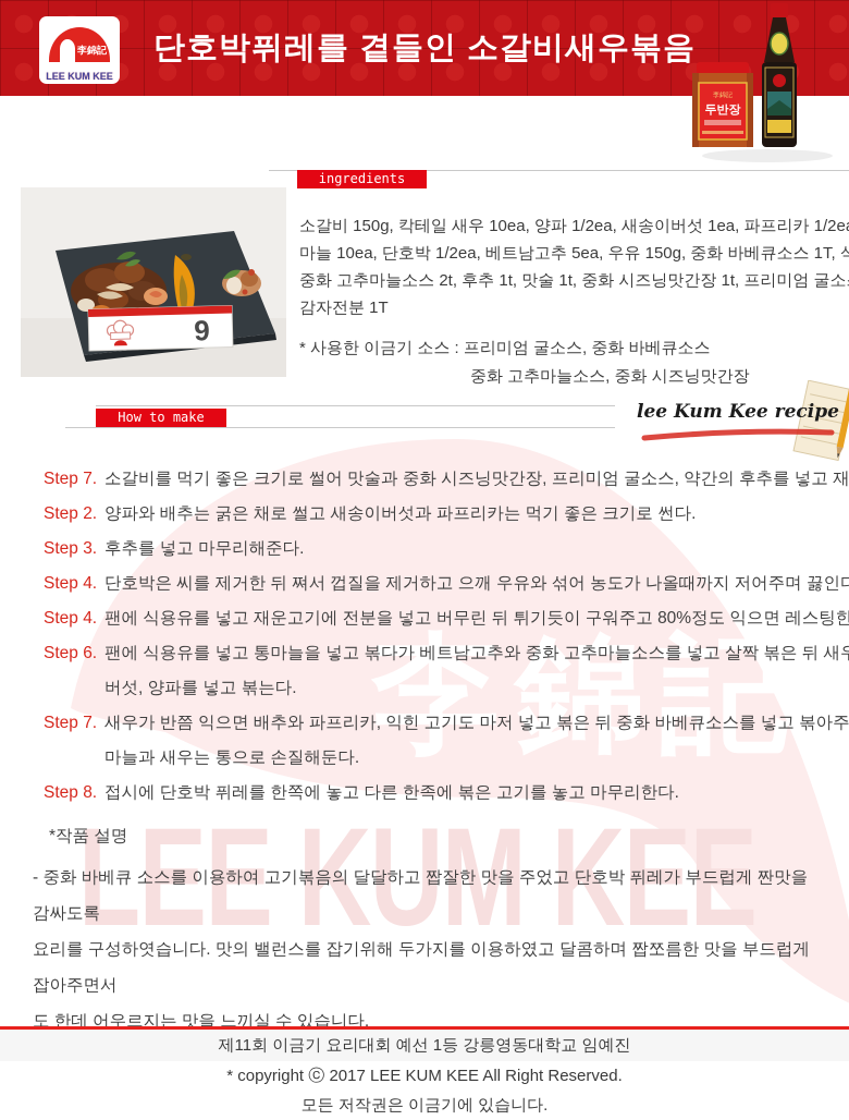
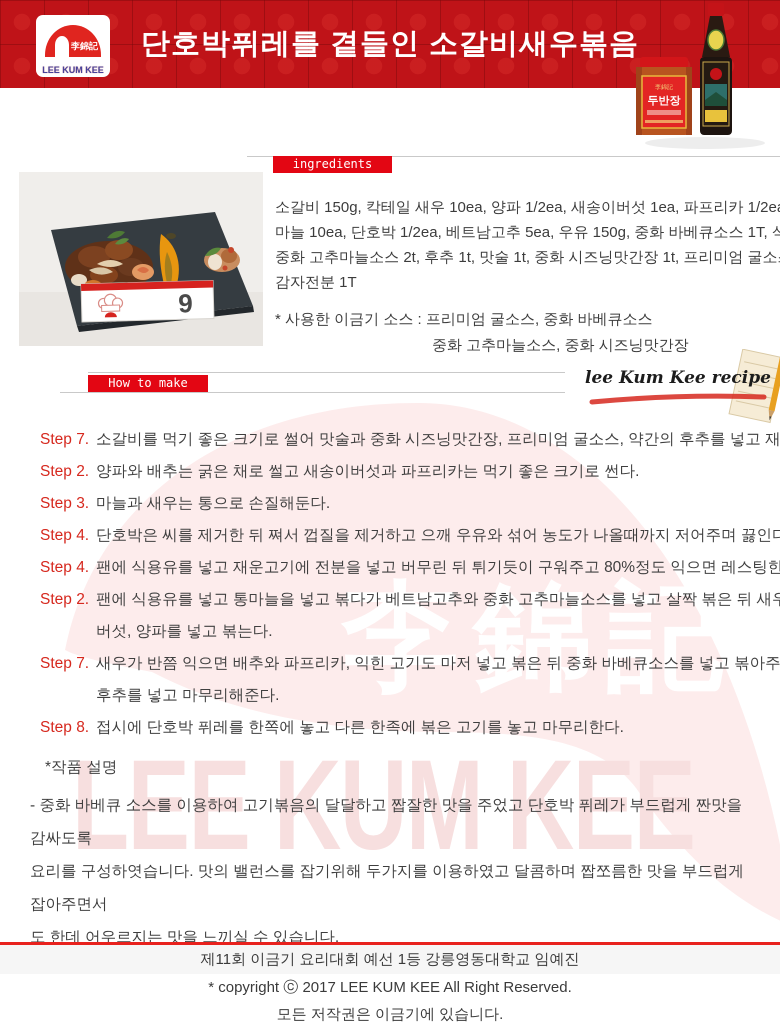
  LEE KUM KEE
  李錦記
  李錦記
  LEE KUM KEE
  단호박퓌레를 곁들인 소갈비새우볶음
  두반장
  ingredients
  소갈비 150g, 칵테일 새우 10ea, 양파 1/2ea, 새송이버섯 1ea, 파프리카 1/2e
  마늘 10ea, 단호박 1/2ea, 베트남고추 5ea, 우유 150g, 중화 바베큐소스 1T, 식
  중화 고추마늘소스 2t, 후추 1t, 맛술 1t, 중화 시즈닝맛간장 1t, 프리미엄 굴소
  감자전분 1T
  * 사용한 이금기 소스 : 프리미엄 굴소스, 중화 바베큐소스
  중화 고추마늘소스, 중화 시즈닝맛간장
  How to make
  lee Kum Kee recipe
  Step 7. 소갈비를 먹기 좋은 크기로 썰어 맛술과 중화 시즈닝맛간장, 프리미엄 굴소스, 약간의 후추를 넣고 재
  Step 2. 양파와 배추는 굵은 채로 썰고 새송이버섯과 파프리카는 먹기 좋은 크기로 썬다.
- Step 3. 후추를 넣고 마무리해준다.
+ Step 3. 마늘과 새우는 통으로 손질해둔다.
  Step 4. 단호박은 씨를 제거한 뒤 쪄서 껍질을 제거하고 으깨 우유와 섞어 농도가 나올때까지 저어주며 끓인
  Step 4. 팬에 식용유를 넣고 재운고기에 전분을 넣고 버무린 뒤 튀기듯이 구워주고 80%정도 익으면 레스팅한
- Step 6. 팬에 식용유를 넣고 통마늘을 넣고 볶다가 베트남고추와 중화 고추마늘소스를 넣고 살짝 볶은 뒤 새
+ Step 2. 팬에 식용유를 넣고 통마늘을 넣고 볶다가 베트남고추와 중화 고추마늘소스를 넣고 살짝 볶은 뒤 새
  버섯, 양파를 넣고 볶는다.
  Step 7. 새우가 반쯤 익으면 배추와 파프리카, 익힌 고기도 마저 넣고 볶은 뒤 중화 바베큐소스를 넣고 볶아주
- 마늘과 새우는 통으로 손질해둔다.
+ 후추를 넣고 마무리해준다.
  Step 8. 접시에 단호박 퓌레를 한쪽에 놓고 다른 한족에 볶은 고기를 놓고 마무리한다.
  *작품 설명
  - 중화 바베큐 소스를 이용하여 고기볶음의 달달하고 짭잘한 맛을 주었고 단호박 퓌레가 부드럽게 짠맛을 감싸도록
  요리를 구성하엿습니다. 맛의 밸런스를 잡기위해 두가지를 이용하였고 달콤하며 짭쪼름한 맛을 부드럽게 잡아주면서
  도 한데 어우르지는 맛을 느끼실 수 있습니다.
  제11회 이금기 요리대회 예선 1등 강릉영동대학교 임예진
  * copyright ⓒ 2017 LEE KUM KEE All Right Reserved.
  모든 저작권은 이금기에 있습니다.
